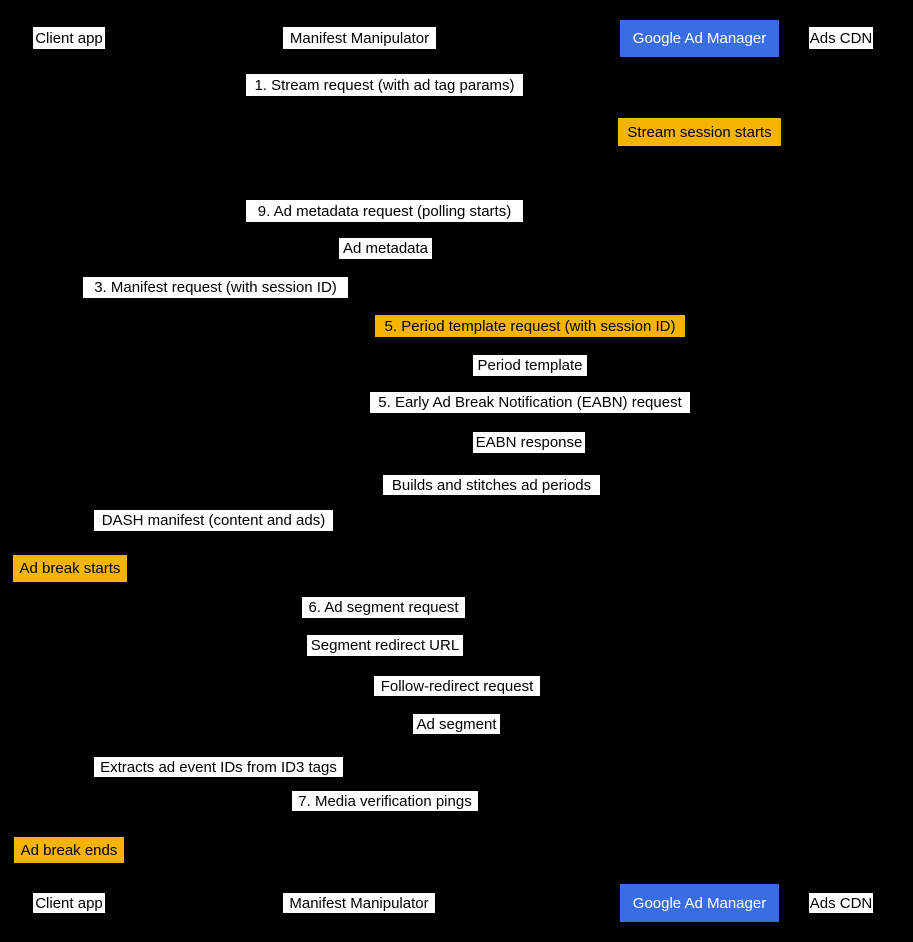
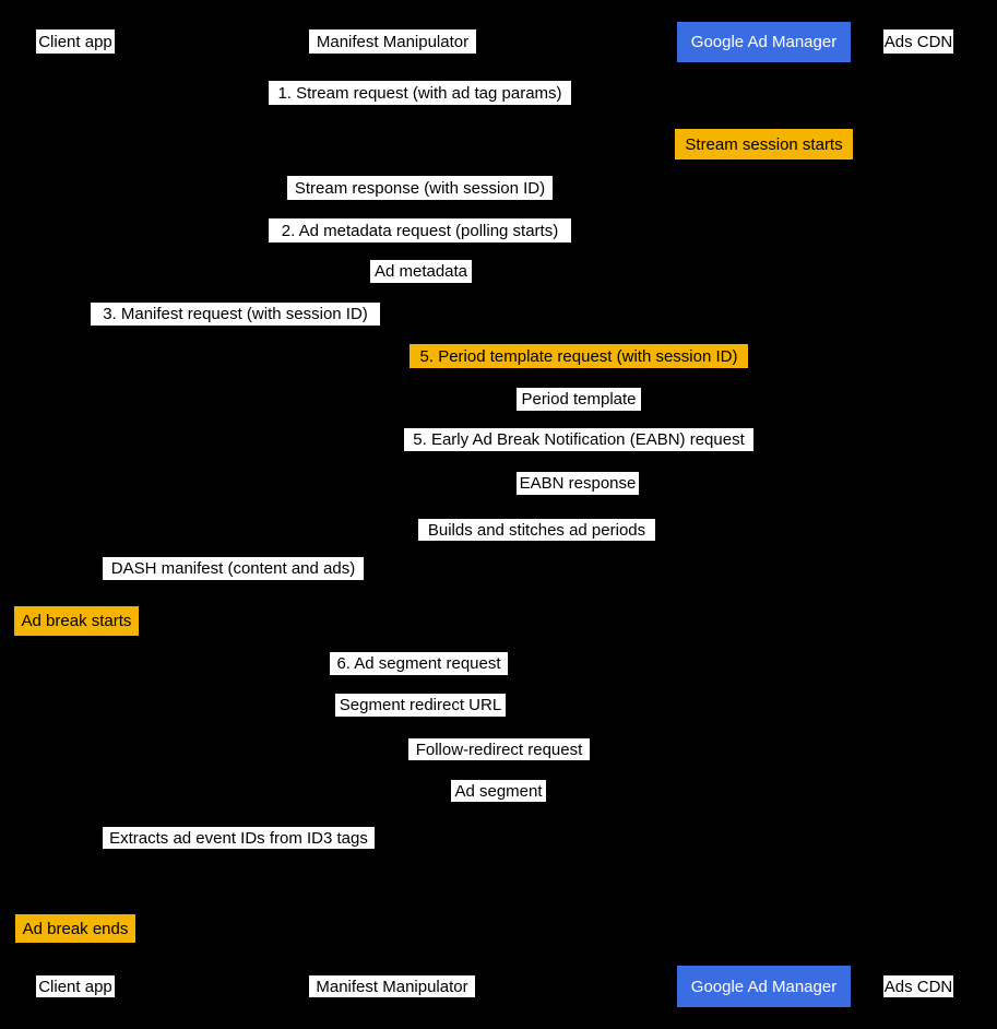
  Client app
  Manifest Manipulator
  Google Ad Manager
  Ads CDN
  1. Stream request (with ad tag params)
  Stream session starts
+ Stream response (with session ID)
- 9. Ad metadata request (polling starts)
+ 2. Ad metadata request (polling starts)
  Ad metadata
  3. Manifest request (with session ID)
  5. Period template request (with session ID)
  Period template
  5. Early Ad Break Notification (EABN) request
  EABN response
  Builds and stitches ad periods
  DASH manifest (content and ads)
  Ad break starts
  6. Ad segment request
  Segment redirect URL
  Follow-redirect request
  Ad segment
  Extracts ad event IDs from ID3 tags
- 7. Media verification pings
  Ad break ends
  Client app
  Manifest Manipulator
  Google Ad Manager
  Ads CDN
